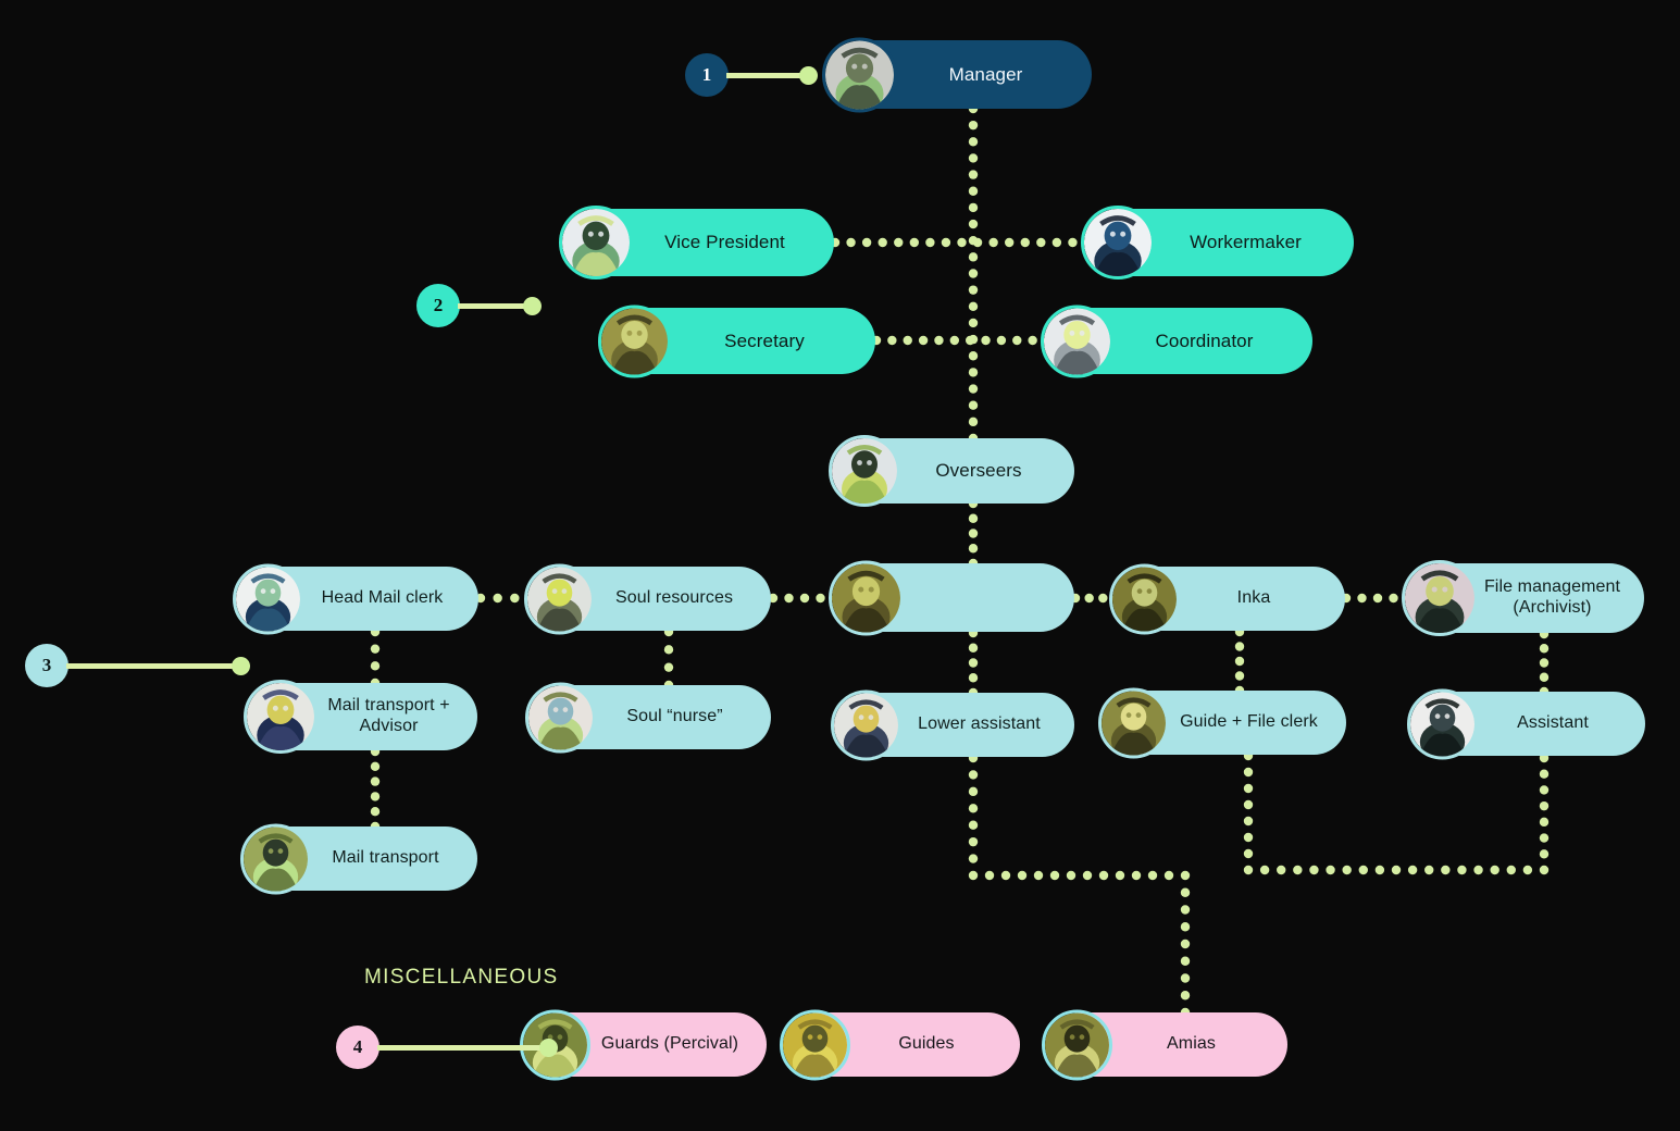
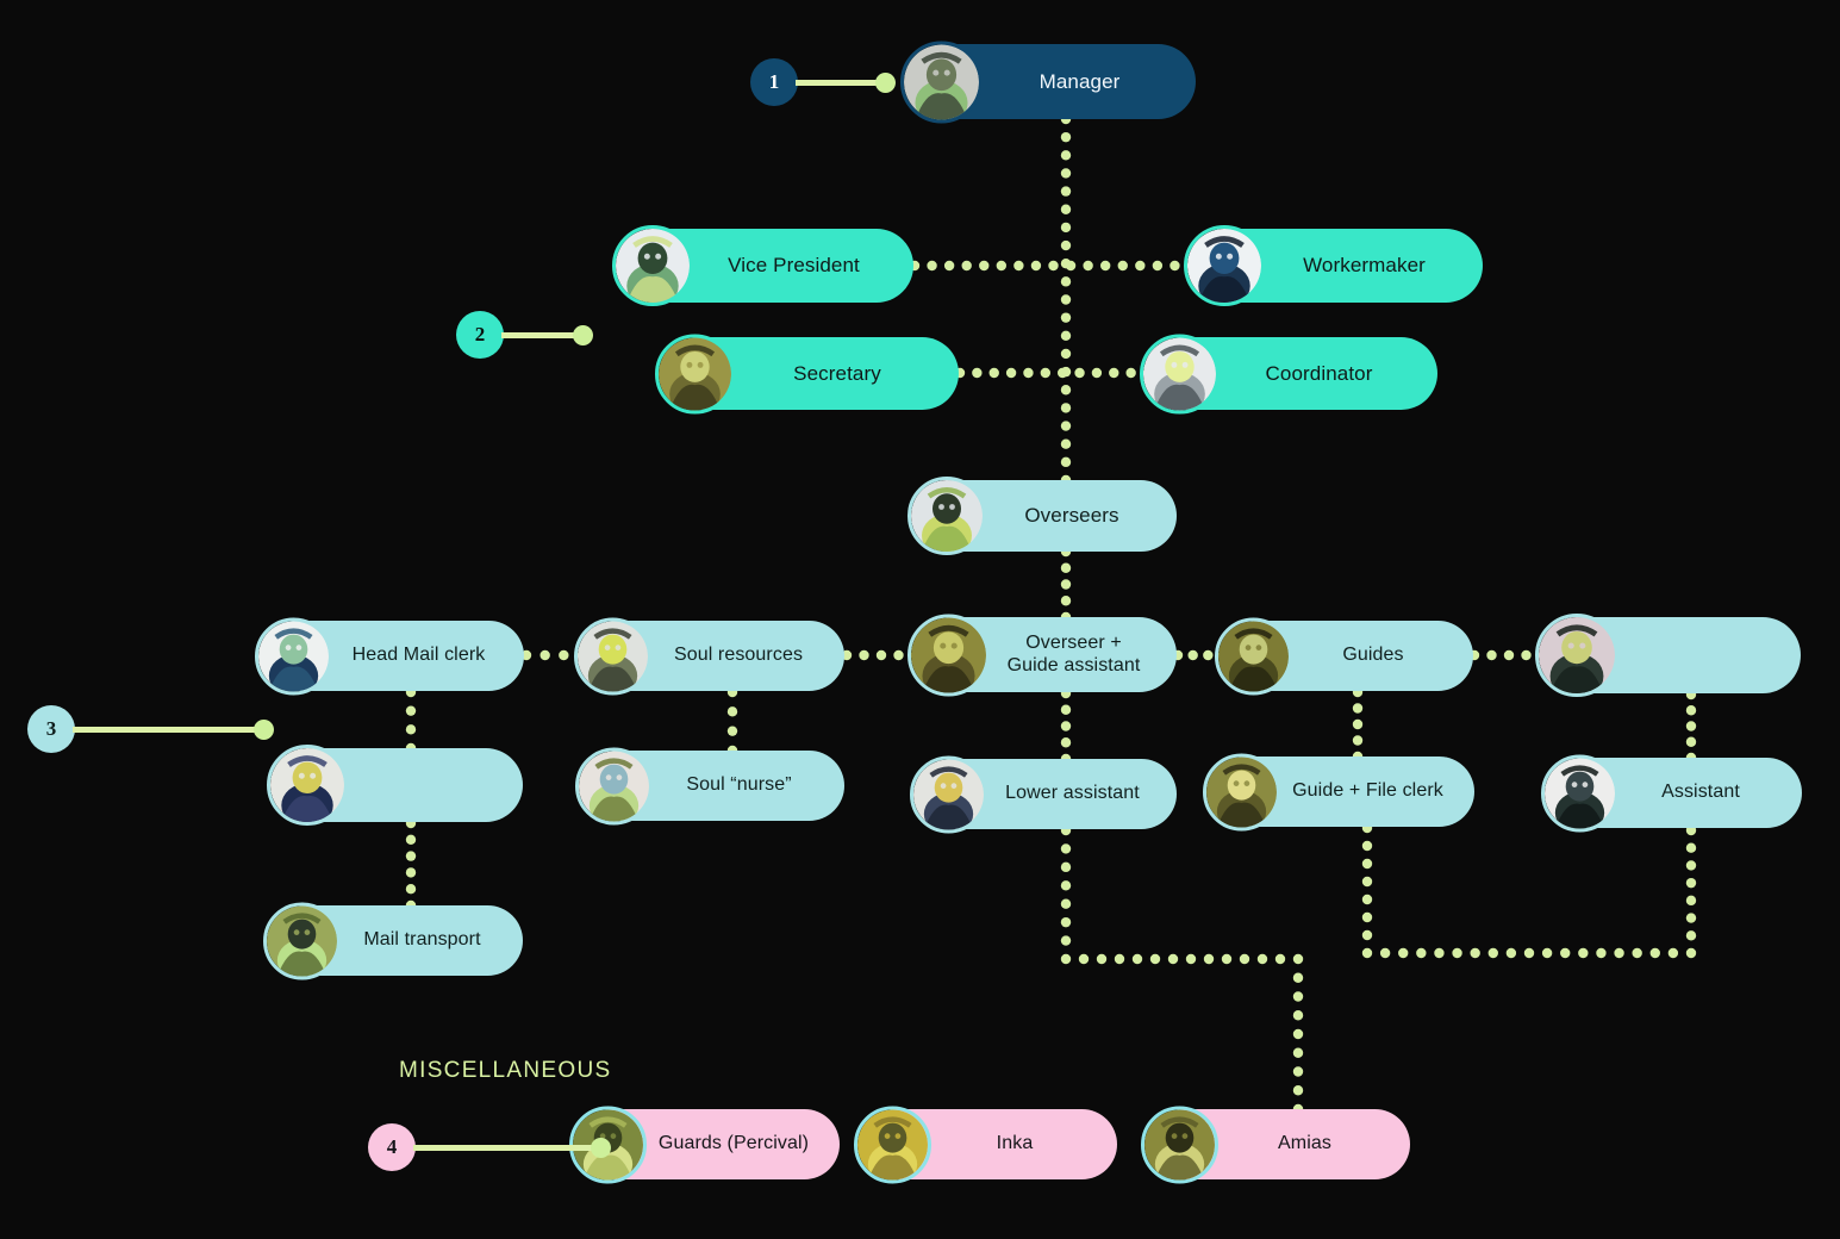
  1
  2
  3
  4
  MISCELLANEOUS
  Manager
  Vice President
  Workermaker
  Secretary
  Coordinator
  Overseers
  Head Mail clerk
  Soul resources
+ Overseer +
+ Guide assistant
- Inka
+ Guides
- File management
- (Archivist)
- Mail transport +
- Advisor
  Soul “nurse”
  Lower assistant
  Guide + File clerk
  Assistant
  Mail transport
  Guards (Percival)
- Guides
+ Inka
  Amias
